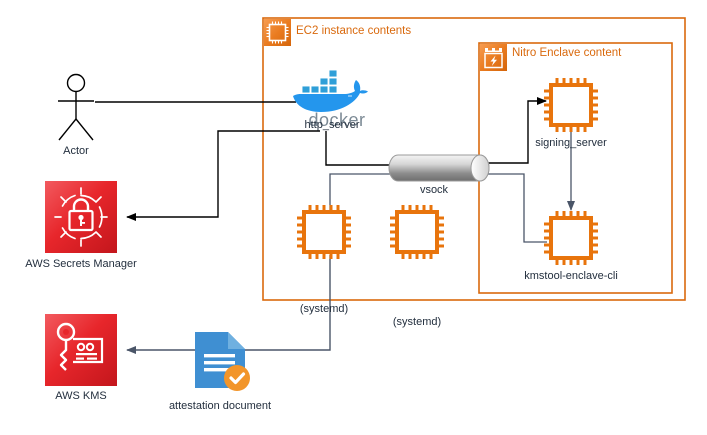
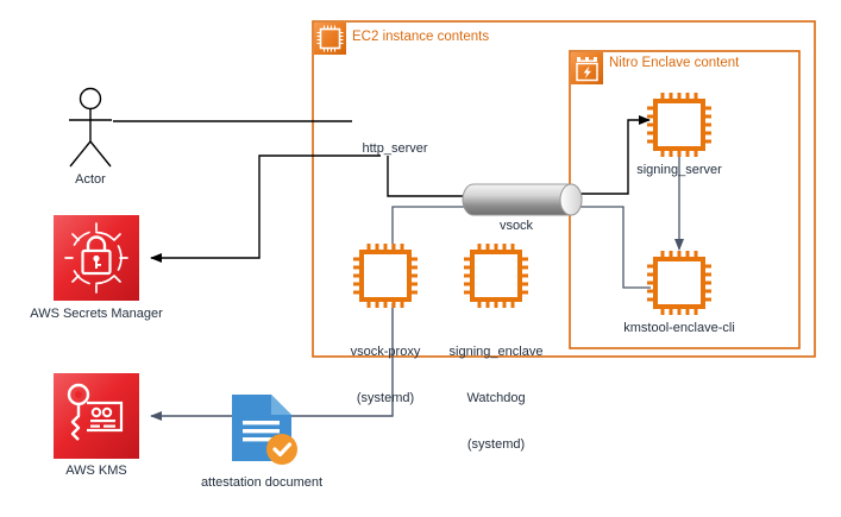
- docker
  EC2 instance contents
  Nitro Enclave content
  Actor
  AWS Secrets Manager
  AWS KMS
  attestation document
  http_server
  vsock
+ vsock-proxy
  (systemd)
+ signing_enclave
+ Watchdog
  (systemd)
  signing_server
  kmstool-enclave-cli
